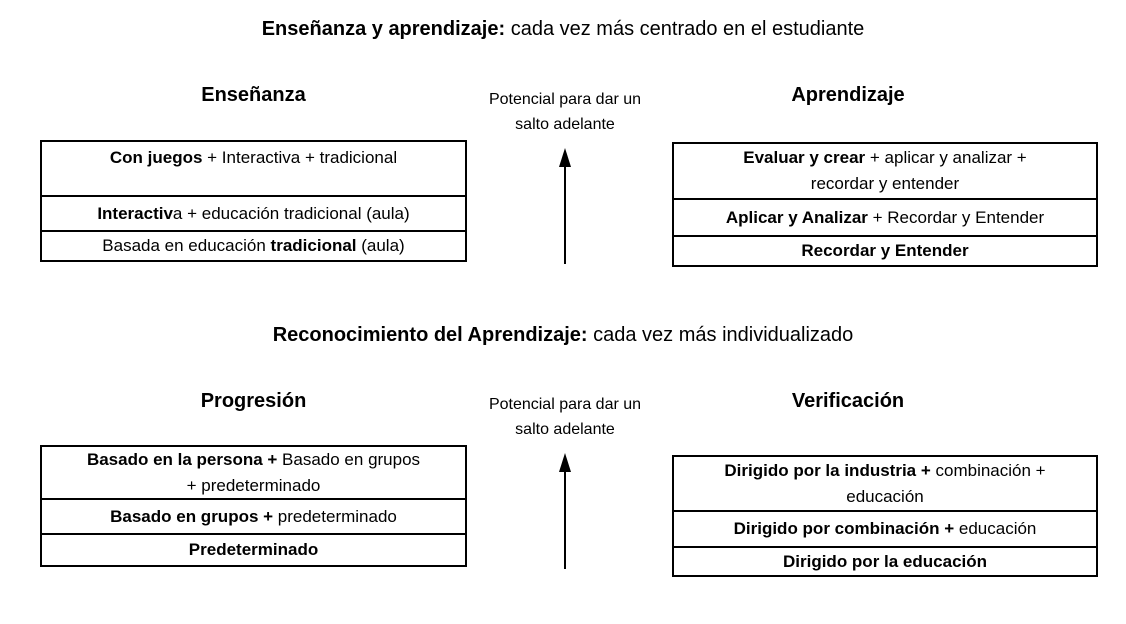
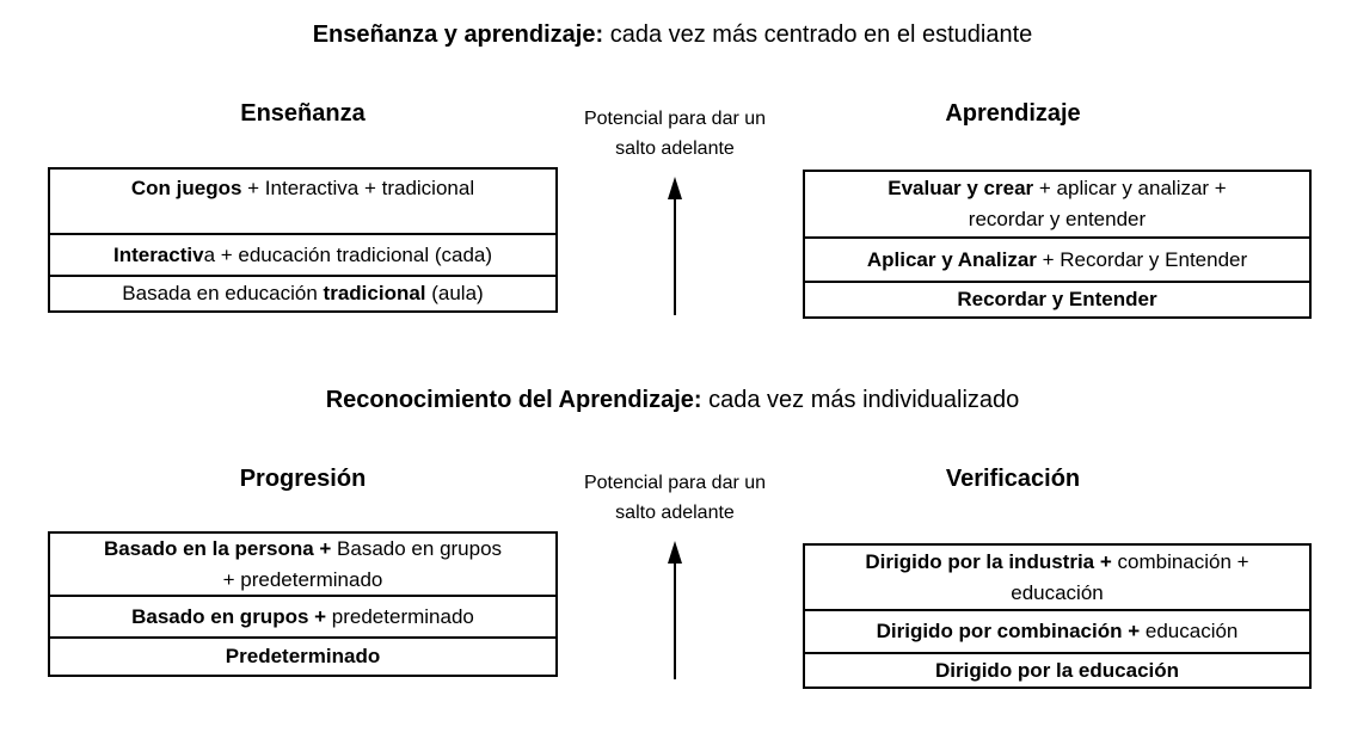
  Enseñanza y aprendizaje: cada vez más centrado en el estudiante
  Enseñanza
  Potencial para dar un
  salto adelante
  Aprendizaje
  Con juegos + Interactiva + tradicional
- Interactiva + educación tradicional (aula)
+ Interactiva + educación tradicional (cada)
  Basada en educación tradicional (aula)
  Evaluar y crear + aplicar y analizar +
  recordar y entender
  Aplicar y Analizar + Recordar y Entender
  Recordar y Entender
  Reconocimiento del Aprendizaje: cada vez más individualizado
  Progresión
  Potencial para dar un
  salto adelante
  Verificación
  Basado en la persona + Basado en grupos
  + predeterminado
  Basado en grupos + predeterminado
  Predeterminado
  Dirigido por la industria + combinación +
  educación
  Dirigido por combinación + educación
  Dirigido por la educación
